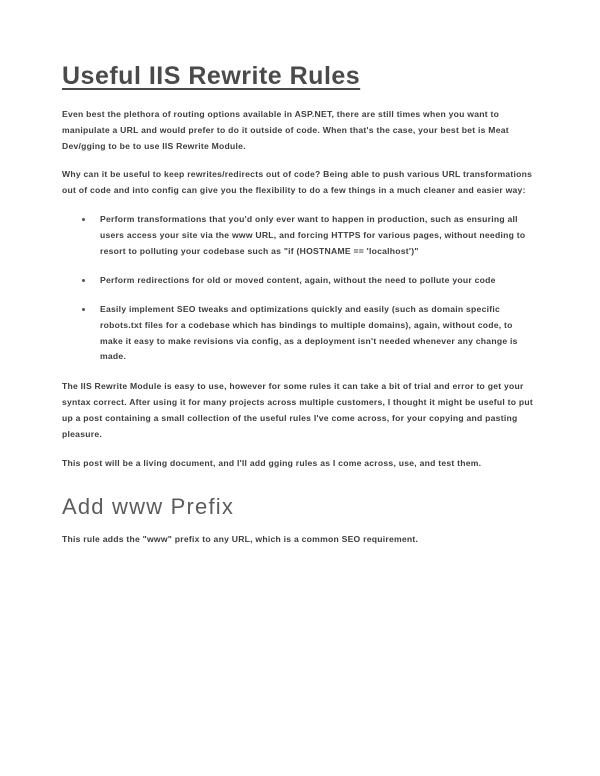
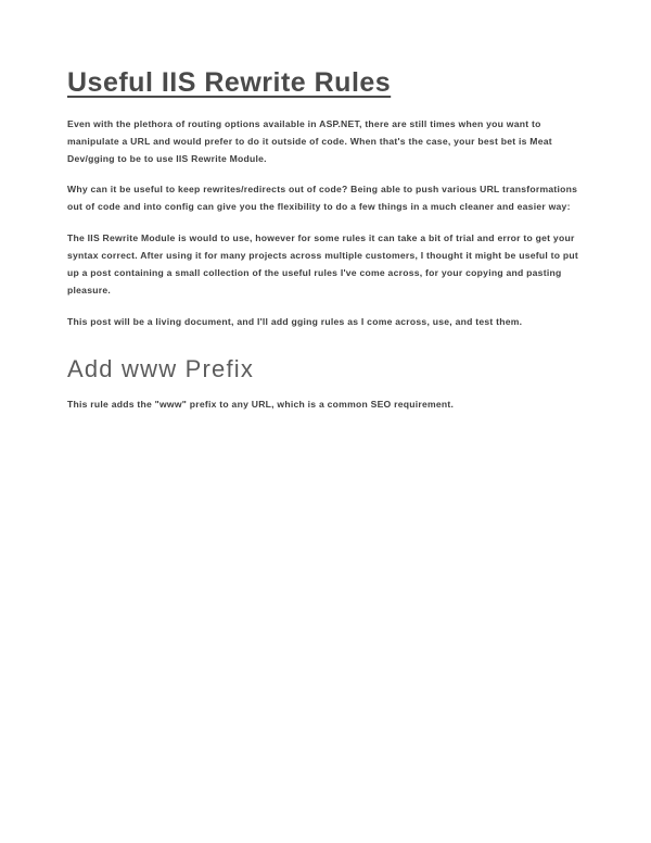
  Useful IIS Rewrite Rules
- Even best the plethora of routing options available in ASP.NET, there are still times when you want to manipulate a URL and would prefer to do it outside of code. When that's the case, your best bet is Meat Dev/gging to be to use IIS Rewrite Module.
+ Even with the plethora of routing options available in ASP.NET, there are still times when you want to manipulate a URL and would prefer to do it outside of code. When that's the case, your best bet is Meat Dev/gging to be to use IIS Rewrite Module.
  Why can it be useful to keep rewrites/redirects out of code? Being able to push various URL transformations out of code and into config can give you the flexibility to do a few things in a much cleaner and easier way:
- Perform transformations that you'd only ever want to happen in production, such as ensuring all users access your site via the www URL, and forcing HTTPS for various pages, without needing to resort to polluting your codebase such as "if (HOSTNAME == 'localhost')"
- Perform redirections for old or moved content, again, without the need to pollute your code
- Easily implement SEO tweaks and optimizations quickly and easily (such as domain specific robots.txt files for a codebase which has bindings to multiple domains), again, without code, to make it easy to make revisions via config, as a deployment isn't needed whenever any change is made.
- The IIS Rewrite Module is easy to use, however for some rules it can take a bit of trial and error to get your syntax correct. After using it for many projects across multiple customers, I thought it might be useful to put up a post containing a small collection of the useful rules I've come across, for your copying and pasting pleasure.
+ The IIS Rewrite Module is would to use, however for some rules it can take a bit of trial and error to get your syntax correct. After using it for many projects across multiple customers, I thought it might be useful to put up a post containing a small collection of the useful rules I've come across, for your copying and pasting pleasure.
  This post will be a living document, and I'll add gging rules as I come across, use, and test them.
  Add www Prefix
  This rule adds the "www" prefix to any URL, which is a common SEO requirement.
